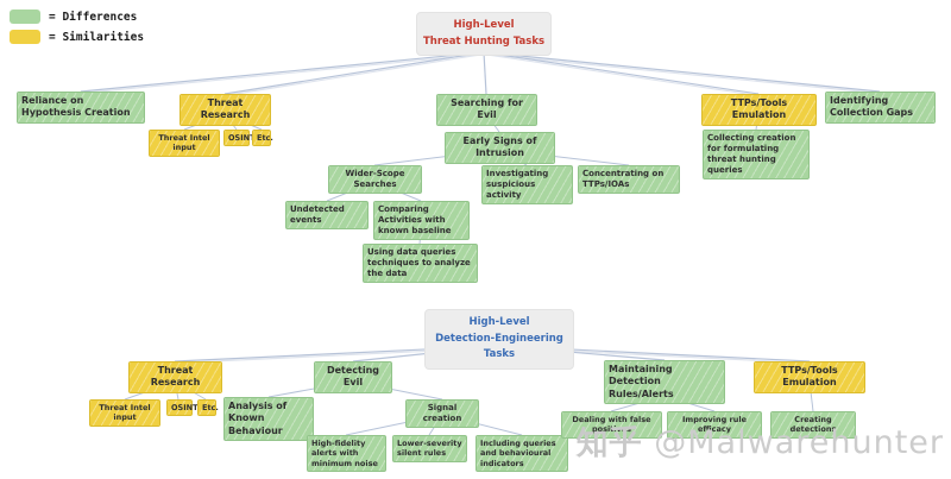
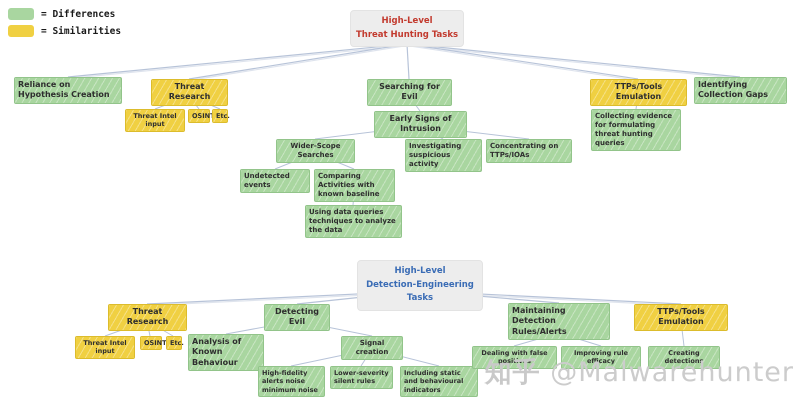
  = Differences
  = Similarities
  High-Level
  Threat Hunting Tasks
  Reliance on Hypothesis Creation
  Threat Research
  Threat Intel input
  OSIN
  Etc.
  Searching for Evil
  Early Signs of Intrusion
  Wider-Scope Searches
  Undetected events
  Comparing Activities with known baseline
  Using data queries techniques to analyze the data
  Investigating suspicious activity
  Concentrating on TTPs/IOAs
  TTPs/Tools Emulation
- Collecting creation for formulating threat hunting queries
+ Collecting evidence for formulating threat hunting queries
  Identifying Collection Gaps
  High-Level
  Detection-Engineering Tasks
  Threat Research
  Threat Intel input
  OSINT
  Etc.
  Detecting Evil
  Analysis of Known Behaviour
  Signal creation
- High-fidelity alerts with minimum noise
+ High-fidelity alerts noise minimum noise
  Lower-severity silent rules
- Including queries and behavioural indicators
+ Including static and behavioural indicators
  Maintaining Detection Rules/Alerts
  Dealing with false positives
  Improving rule efficacy
  TTPs/Tools Emulation
  Creating detections
  知乎 @Malwarehunter
